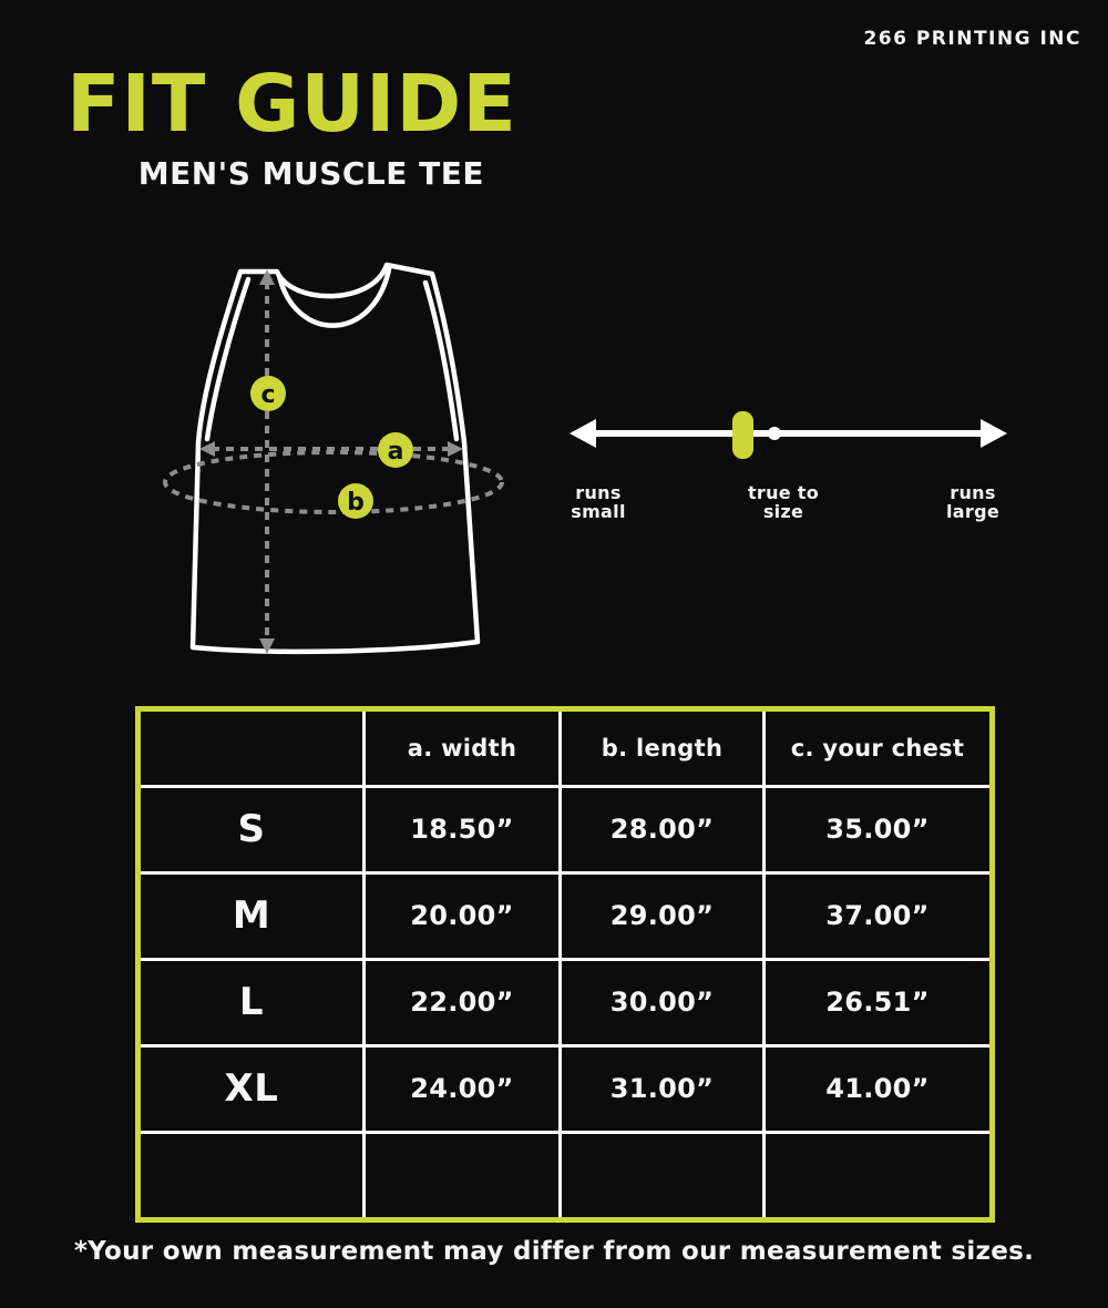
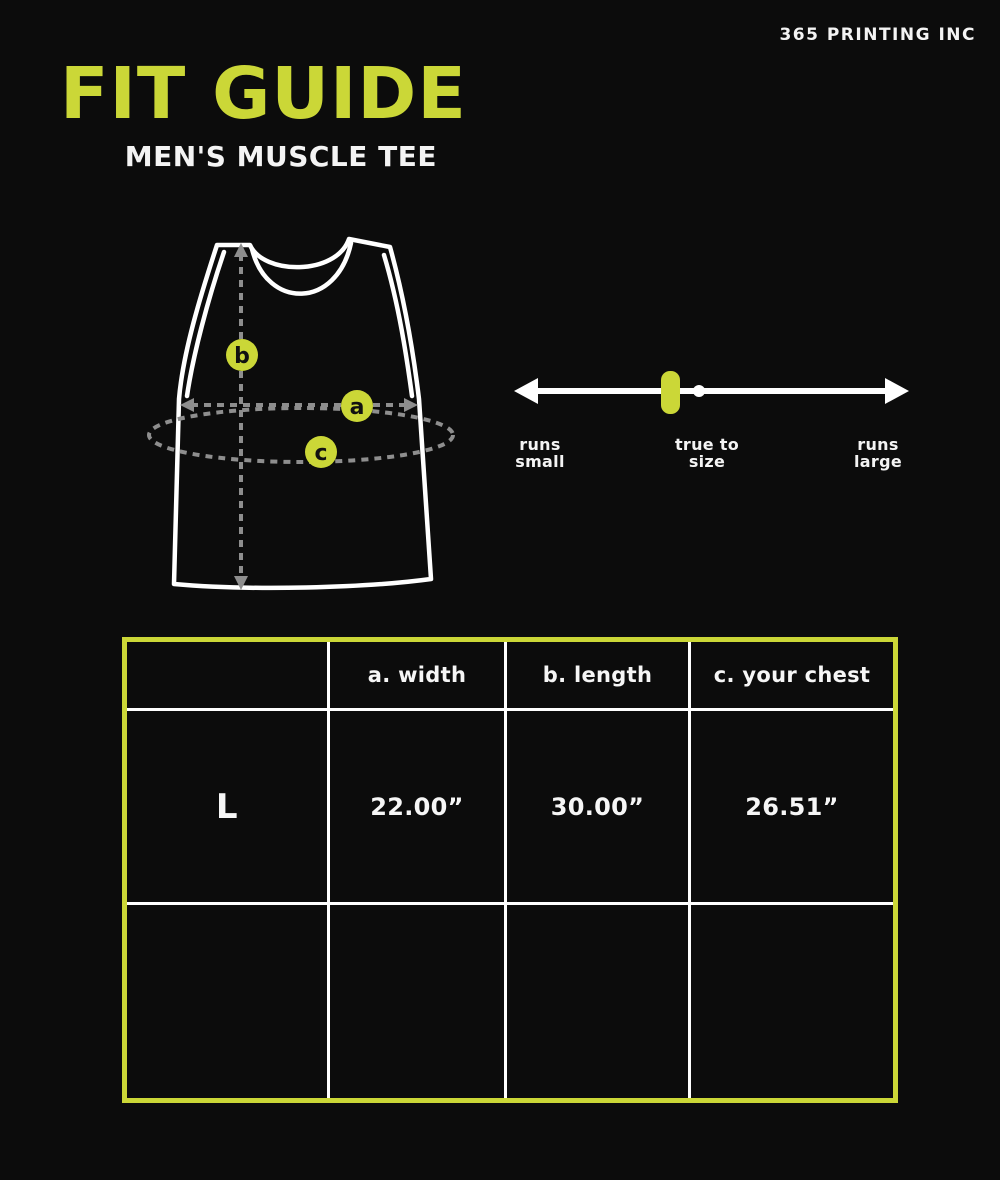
- 266 PRINTING INC
+ 365 PRINTING INC
  FIT GUIDE
  MEN'S MUSCLE TEE
- c
+ b
  a
- b
+ c
  runs
  small
  true to
  size
  runs
  large
  	a. width	b. length	c. your chest
- S	18.50”	28.00”	35.00”
- M	20.00”	29.00”	37.00”
  L	22.00”	30.00”	26.51”
- XL	24.00”	31.00”	41.00”
- *Your own measurement may differ from our measurement sizes.
